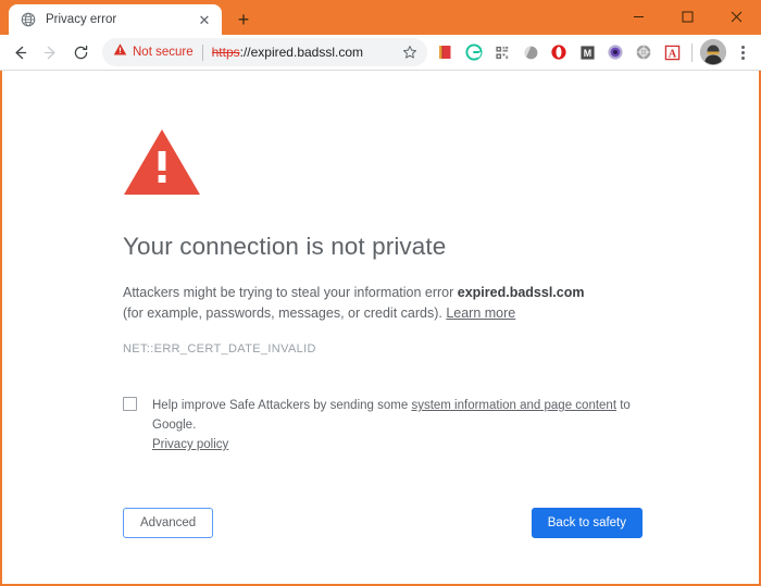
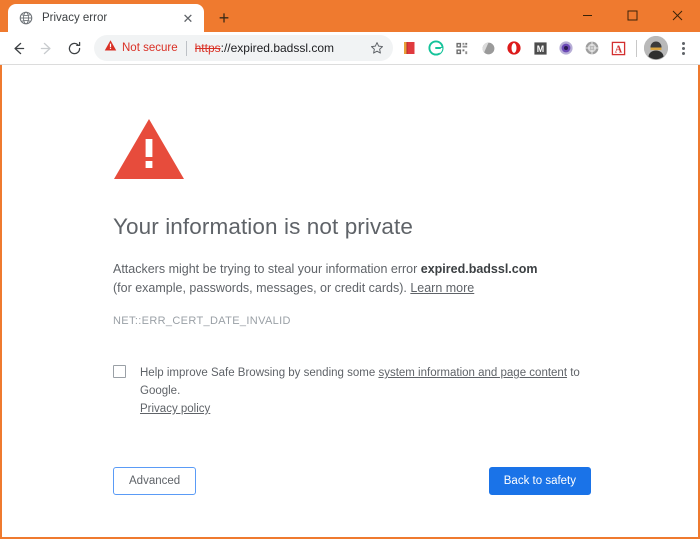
  Privacy error
  ✕
  +
  Not secure
  https://expired.badssl.com
  M
  A
- Your connection is not private
+ Your information is not private
  Attackers might be trying to steal your information error expired.badssl.com (for example, passwords, messages, or credit cards). Learn more
  NET::ERR_CERT_DATE_INVALID
- Help improve Safe Attackers by sending some system information and page content to Google.
+ Help improve Safe Browsing by sending some system information and page content to Google.
  Privacy policy
  Advanced
  Back to safety
